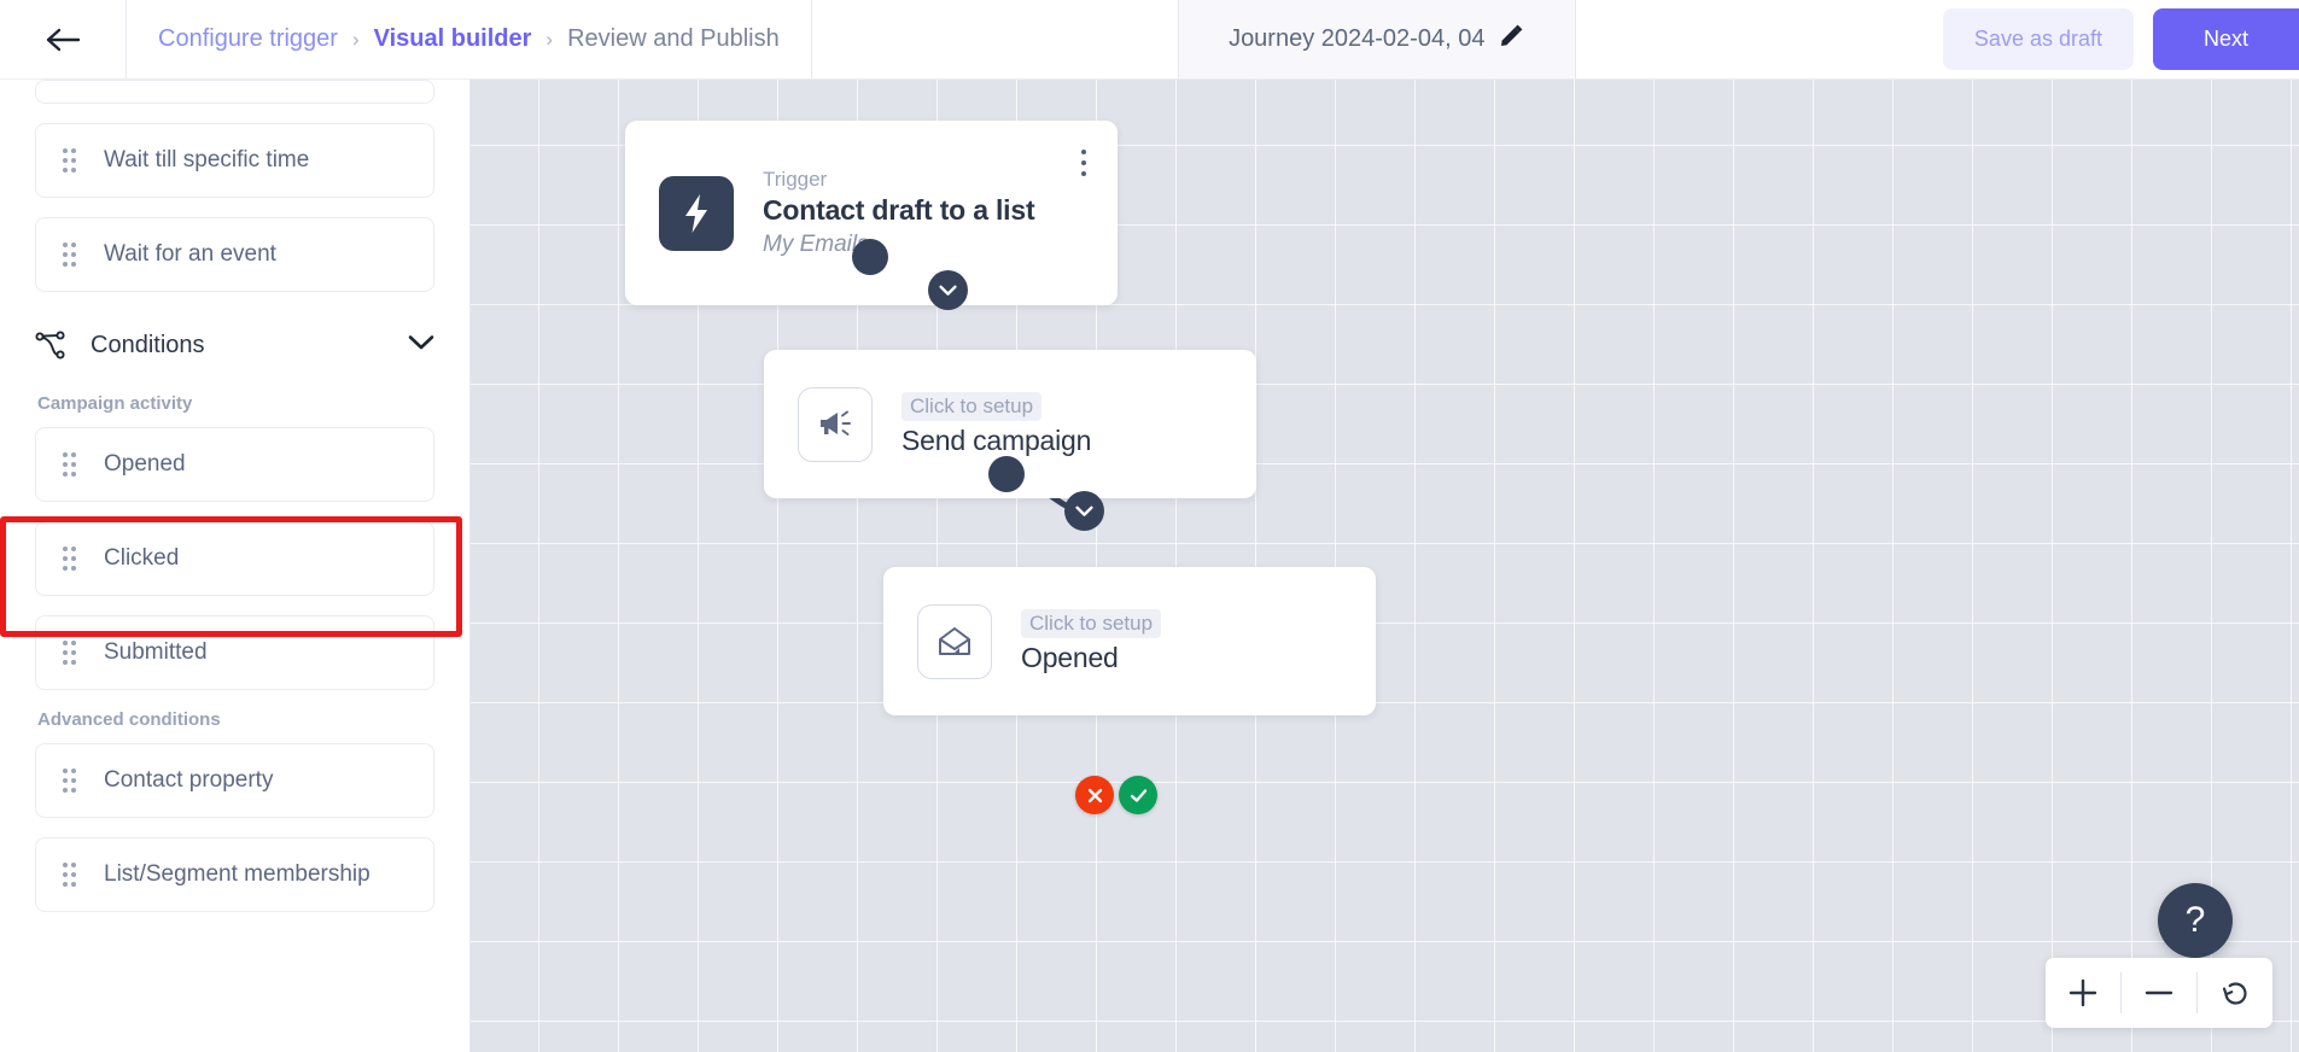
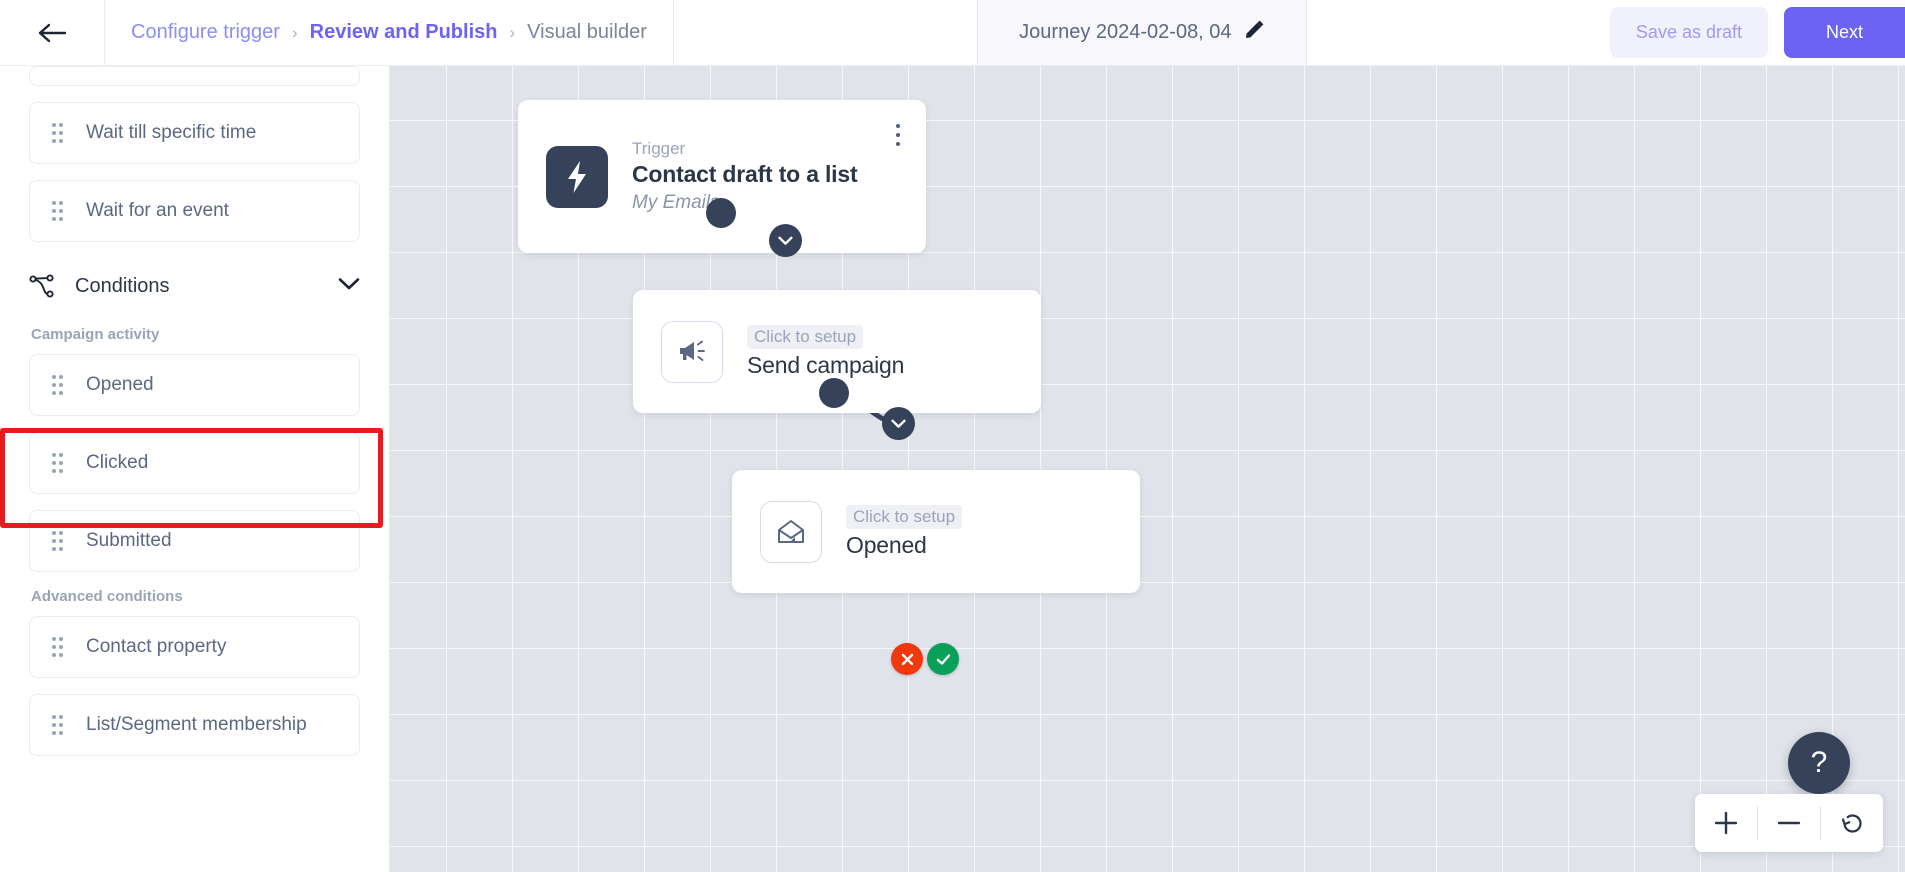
  Configure trigger
  ›
- Visual builder
+ Review and Publish
  ›
- Review and Publish
+ Visual builder
- Journey 2024-02-04, 04
+ Journey 2024-02-08, 04
  Save as draft
  Next
  Wait till specific time
  Wait for an event
  Conditions
  Campaign activity
  Opened
  Clicked
  Submitted
  Advanced conditions
  Contact property
  List/Segment membership
  Trigger
  Contact draft to a list
  My Email
  Click to setup
  Send campaign
  Click to setup
  Opened
  ?
